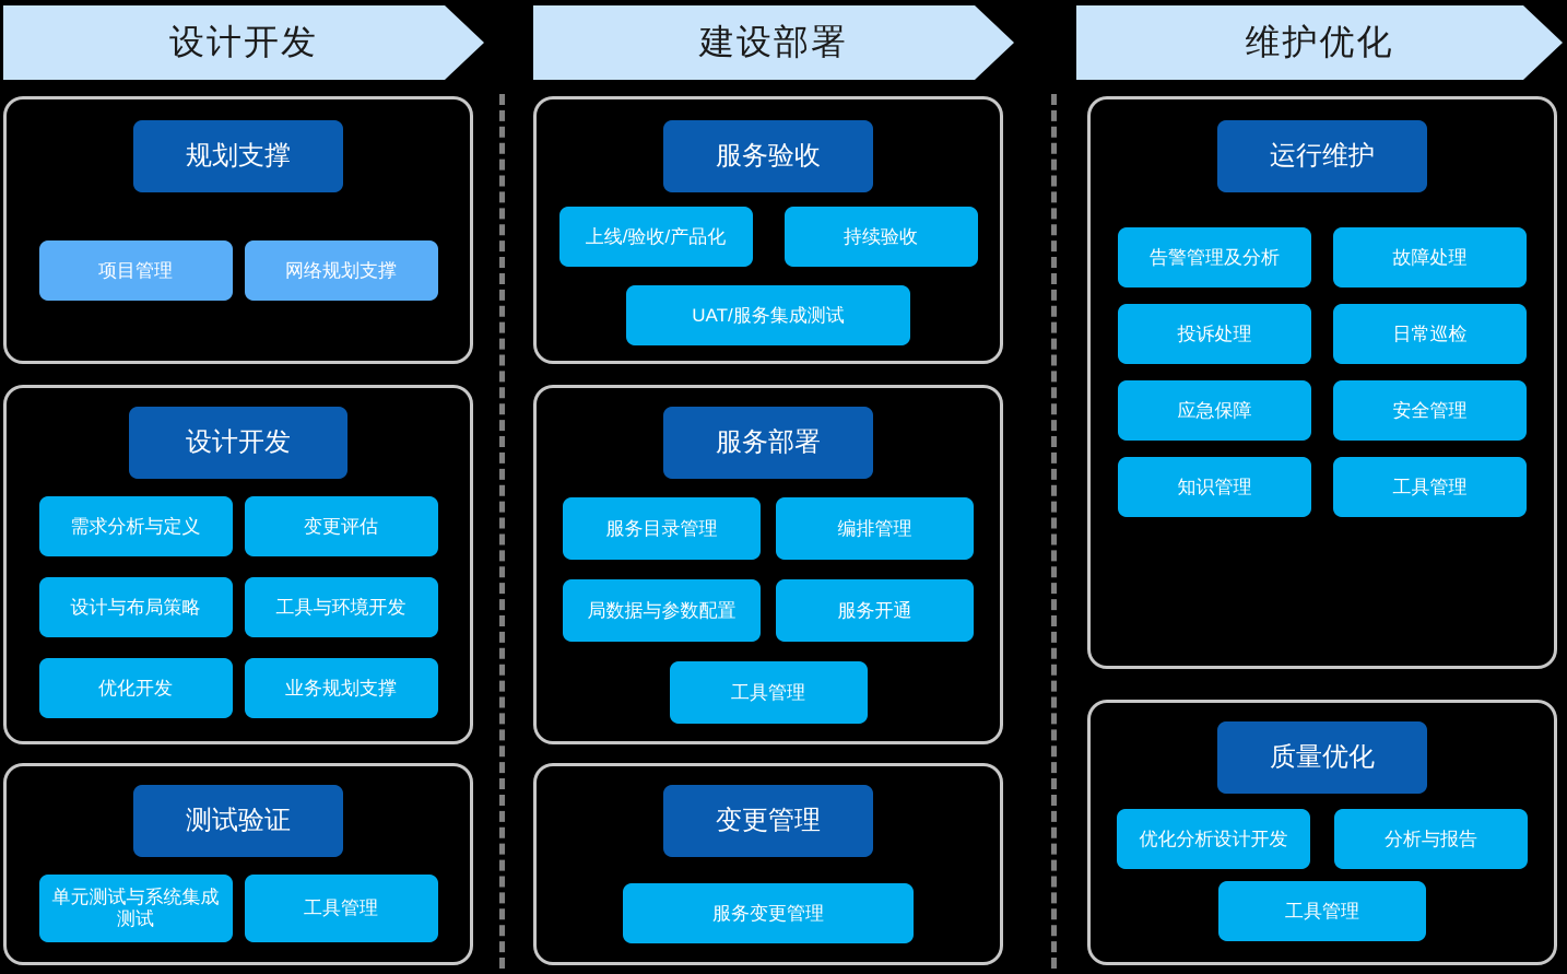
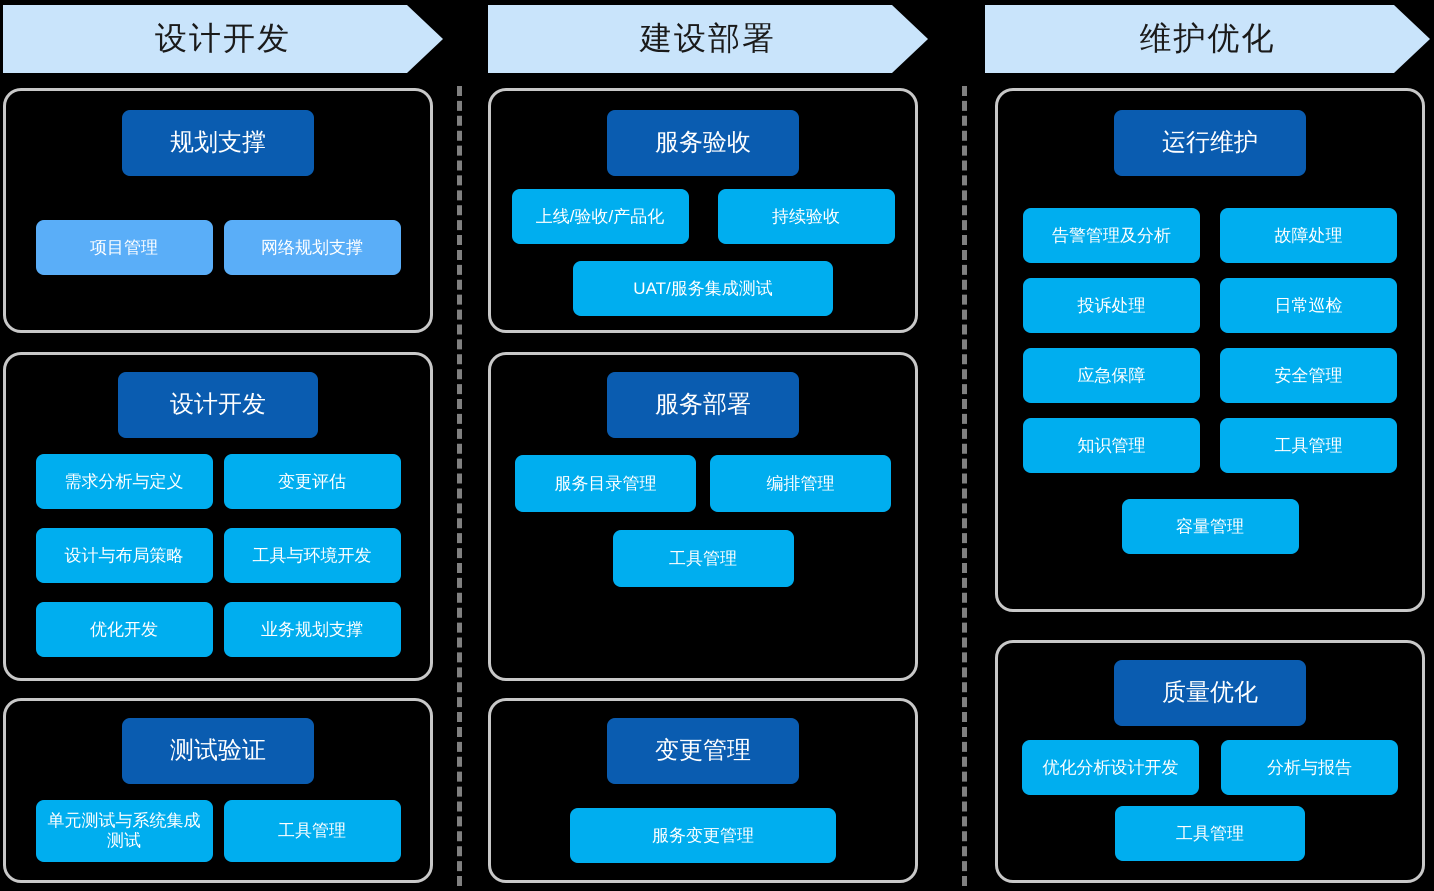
  设计开发
  规划支撑
  项目管理
  网络规划支撑
  设计开发
  需求分析与定义
  变更评估
  设计与布局策略
  工具与环境开发
  优化开发
  业务规划支撑
  测试验证
  单元测试与系统集成测试
  工具管理
  建设部署
  服务验收
  上线/验收/产品化
  持续验收
  UAT/服务集成测试
  服务部署
  服务目录管理
  编排管理
- 局数据与参数配置
- 服务开通
  工具管理
  变更管理
  服务变更管理
  维护优化
  运行维护
  告警管理及分析
  故障处理
  投诉处理
  日常巡检
  应急保障
  安全管理
  知识管理
  工具管理
+ 容量管理
  质量优化
  优化分析设计开发
  分析与报告
  工具管理
